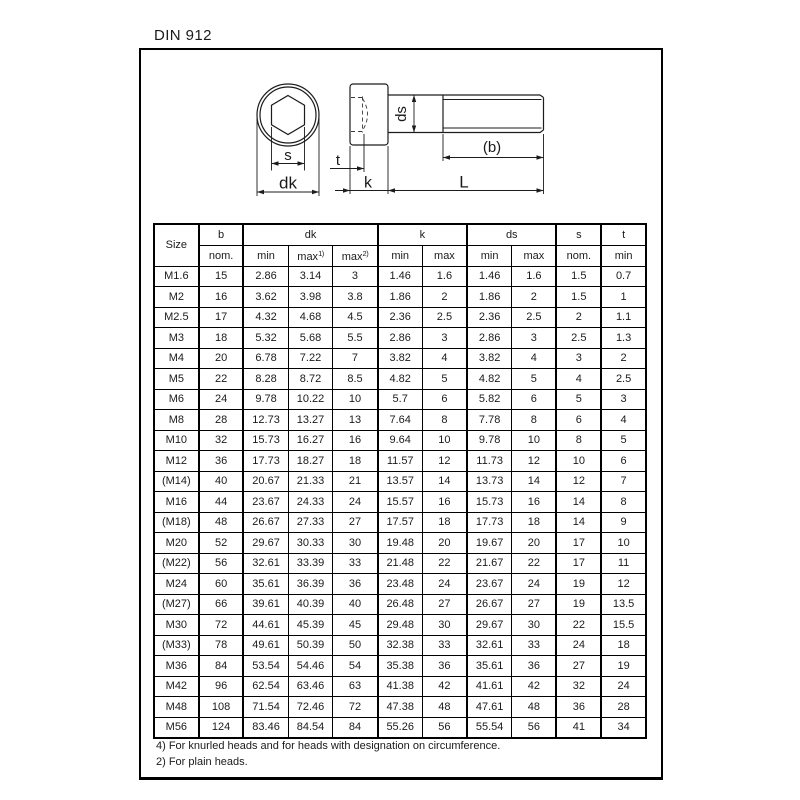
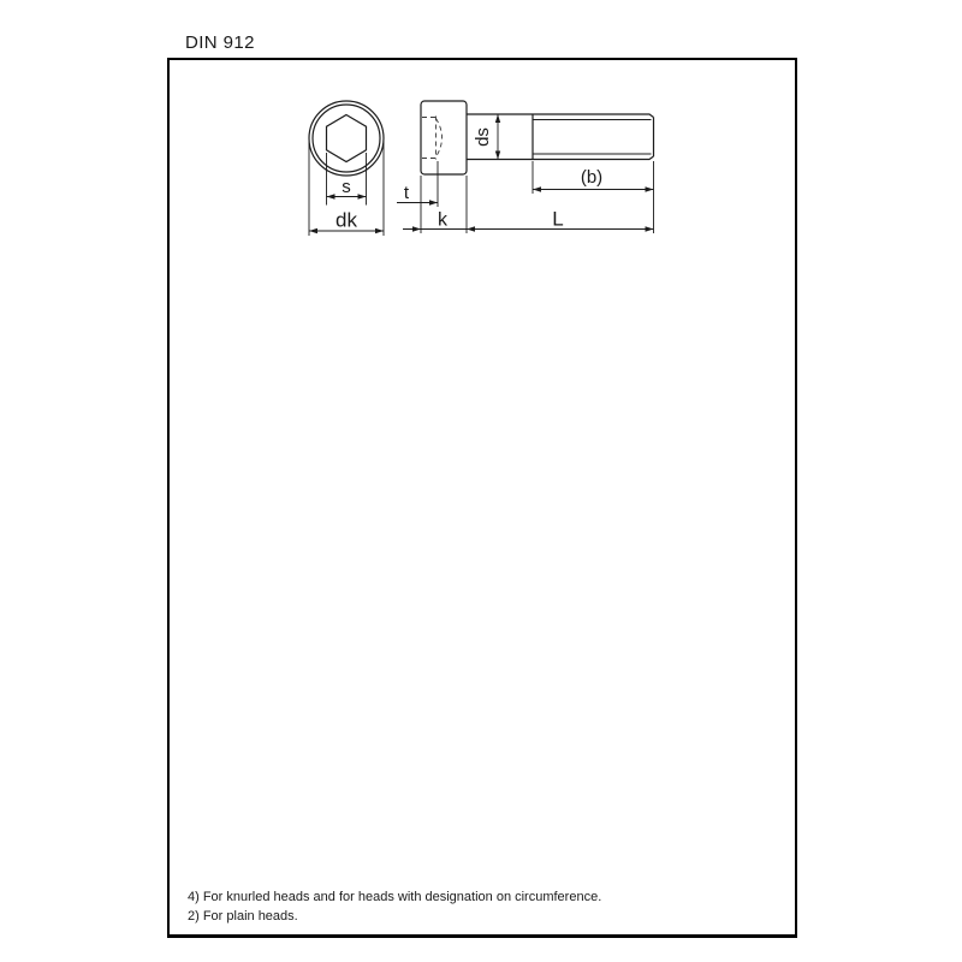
  DIN 912
  s
  dk
  t
  k
  L
  (b)
- Size	b	dk	k	ds	s	t
- nom.	min	max1)	max2)	min	max	min	max	nom.	min
- M1.6	15	2.86	3.14	3	1.46	1.6	1.46	1.6	1.5	0.7
- M2	16	3.62	3.98	3.8	1.86	2	1.86	2	1.5	1
- M2.5	17	4.32	4.68	4.5	2.36	2.5	2.36	2.5	2	1.1
- M3	18	5.32	5.68	5.5	2.86	3	2.86	3	2.5	1.3
- M4	20	6.78	7.22	7	3.82	4	3.82	4	3	2
- M5	22	8.28	8.72	8.5	4.82	5	4.82	5	4	2.5
- M6	24	9.78	10.22	10	5.7	6	5.82	6	5	3
- M8	28	12.73	13.27	13	7.64	8	7.78	8	6	4
- M10	32	15.73	16.27	16	9.64	10	9.78	10	8	5
- M12	36	17.73	18.27	18	11.57	12	11.73	12	10	6
- (M14)	40	20.67	21.33	21	13.57	14	13.73	14	12	7
- M16	44	23.67	24.33	24	15.57	16	15.73	16	14	8
- (M18)	48	26.67	27.33	27	17.57	18	17.73	18	14	9
- M20	52	29.67	30.33	30	19.48	20	19.67	20	17	10
- (M22)	56	32.61	33.39	33	21.48	22	21.67	22	17	11
- M24	60	35.61	36.39	36	23.48	24	23.67	24	19	12
- (M27)	66	39.61	40.39	40	26.48	27	26.67	27	19	13.5
- M30	72	44.61	45.39	45	29.48	30	29.67	30	22	15.5
- (M33)	78	49.61	50.39	50	32.38	33	32.61	33	24	18
- M36	84	53.54	54.46	54	35.38	36	35.61	36	27	19
- M42	96	62.54	63.46	63	41.38	42	41.61	42	32	24
- M48	108	71.54	72.46	72	47.38	48	47.61	48	36	28
- M56	124	83.46	84.54	84	55.26	56	55.54	56	41	34
  4) For knurled heads and for heads with designation on circumference.
  2) For plain heads.
